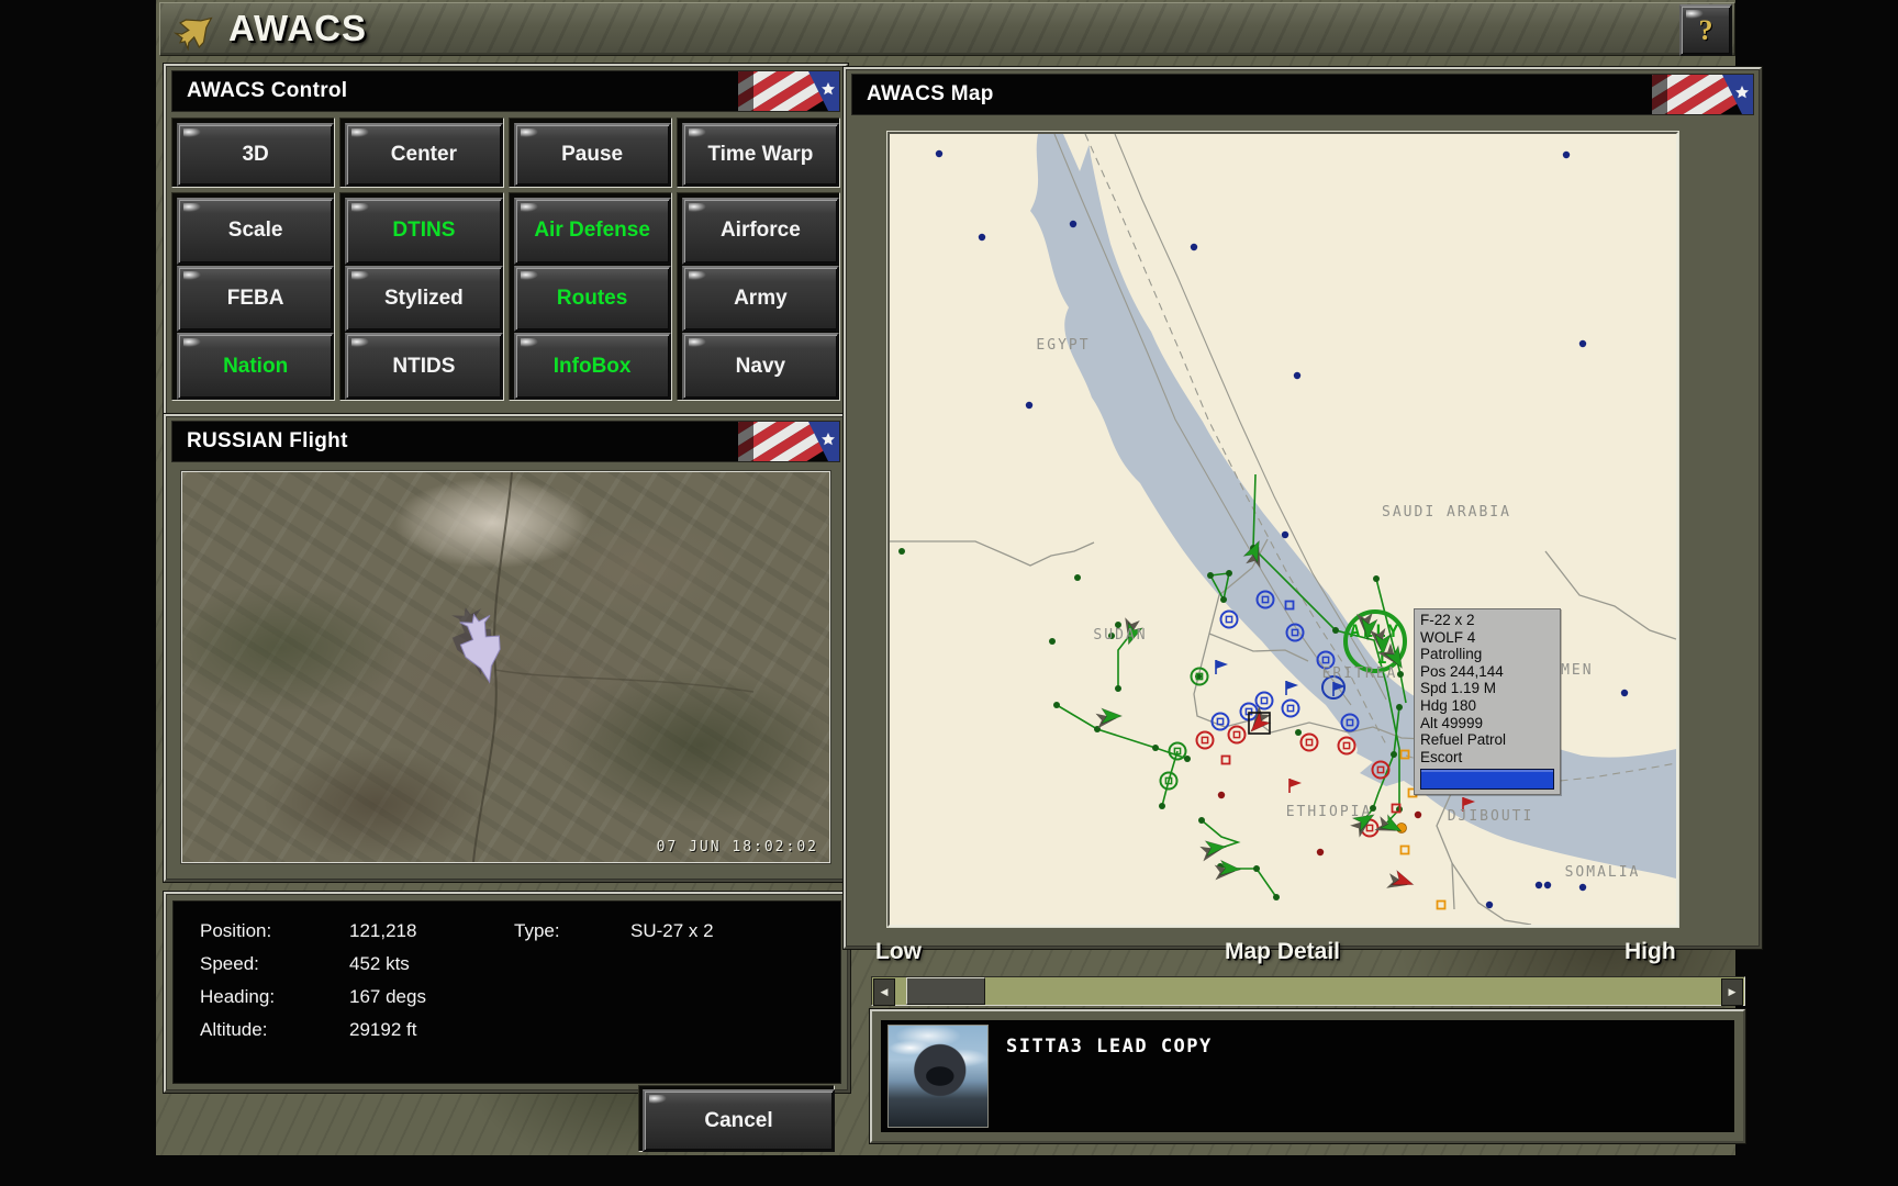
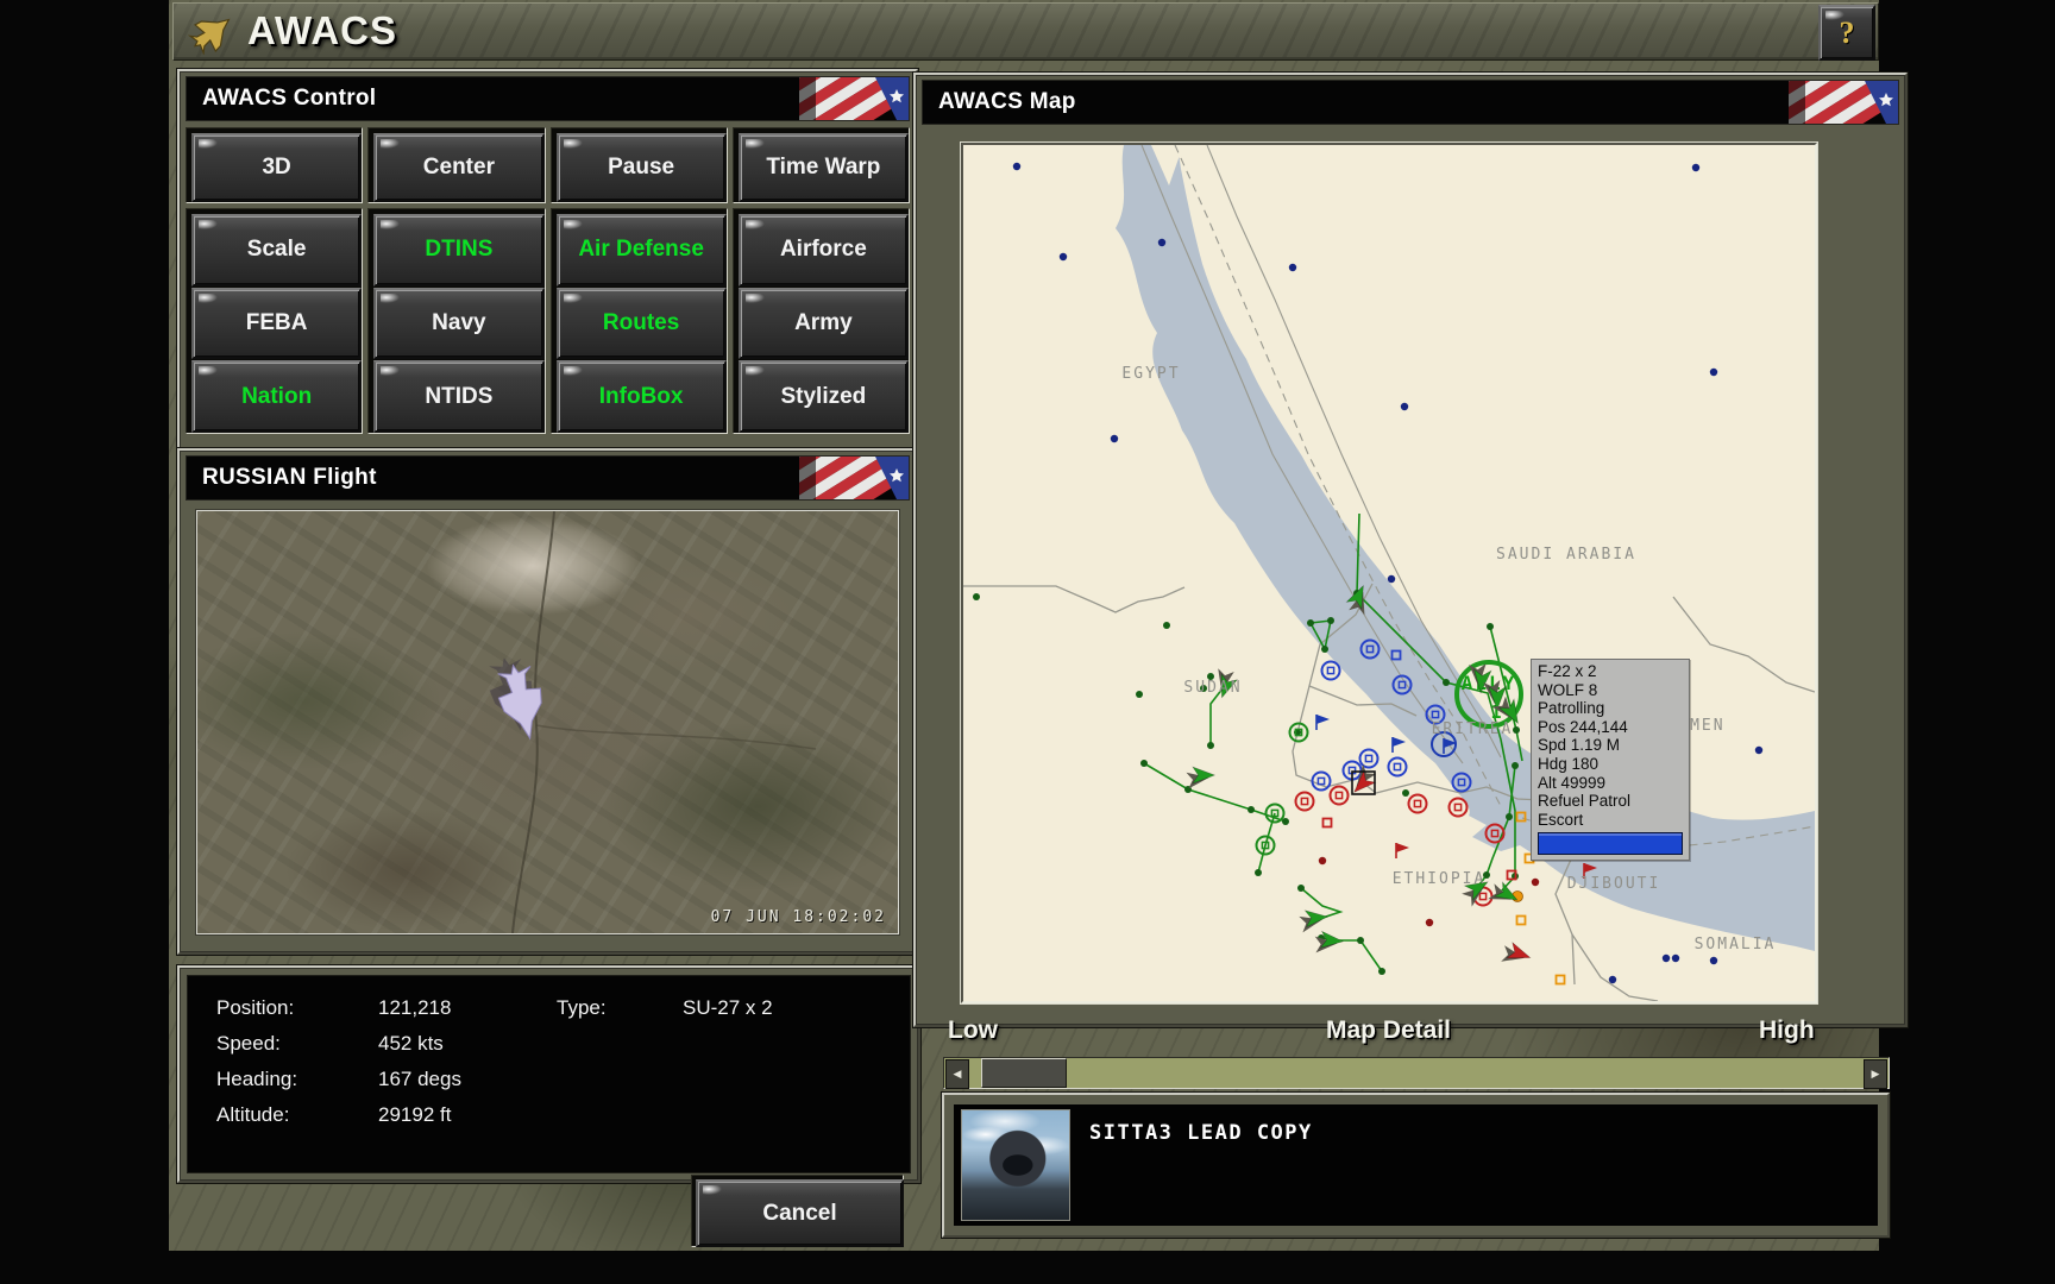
  AWACS
  ?
  AWACS Control
  3D
  Center
  Pause
  Time Warp
  Scale
  FEBA
  Nation
  DTINS
- Stylized
+ Navy
  NTIDS
  Air Defense
  Routes
  InfoBox
  Airforce
  Army
- Navy
+ Stylized
  RUSSIAN Flight
  07 JUN 18:02:02
  Position:
  121,218
  Type:
  SU-27 x 2
  Speed:
  452 kts
  Heading:
  167 degs
  Altitude:
  29192 ft
  Cancel
  AWACS Map
  ALY
  1
  EGYPT
  SAUDI ARABIA
  SUDAN
  ERITREA
  ETHIOPIA
  DJIBOUTI
  SOMALIA
  F-22 x 2
- WOLF 4
+ WOLF 8
  Patrolling
  Pos 244,144
  Spd 1.19 M
  Hdg 180
  Alt 49999
  Refuel Patrol
  Escort
  Low
  Map Detail
  High
  ◀
  ▶
  SITTA3 LEAD COPY
